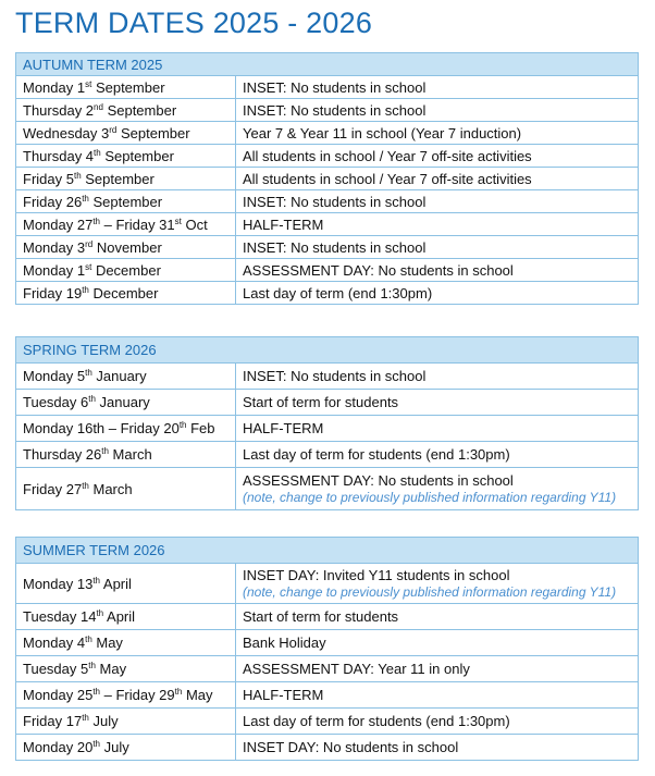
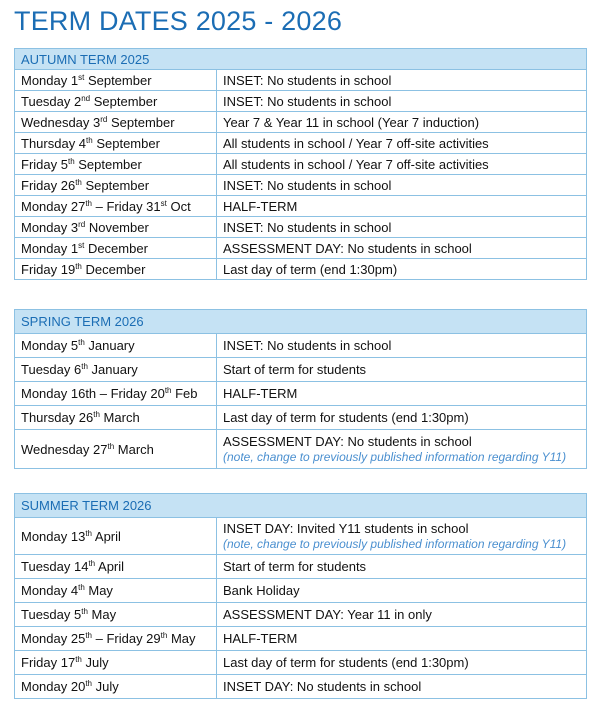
  TERM DATES 2025 - 2026
  AUTUMN TERM 2025
  Monday 1st September	INSET: No students in school
- Thursday 2nd September	INSET: No students in school
+ Tuesday 2nd September	INSET: No students in school
  Wednesday 3rd September	Year 7 & Year 11 in school (Year 7 induction)
  Thursday 4th September	All students in school / Year 7 off-site activities
  Friday 5th September	All students in school / Year 7 off-site activities
  Friday 26th September	INSET: No students in school
  Monday 27th – Friday 31st Oct	HALF-TERM
  Monday 3rd November	INSET: No students in school
  Monday 1st December	ASSESSMENT DAY: No students in school
  Friday 19th December	Last day of term (end 1:30pm)
  SPRING TERM 2026
  Monday 5th January	INSET: No students in school
  Tuesday 6th January	Start of term for students
  Monday 16th – Friday 20th Feb	HALF-TERM
  Thursday 26th March	Last day of term for students (end 1:30pm)
- Friday 27th March	ASSESSMENT DAY: No students in school(note, change to previously published information regarding Y11)
+ Wednesday 27th March	ASSESSMENT DAY: No students in school(note, change to previously published information regarding Y11)
  SUMMER TERM 2026
  Monday 13th April	INSET DAY: Invited Y11 students in school(note, change to previously published information regarding Y11)
  Tuesday 14th April	Start of term for students
  Monday 4th May	Bank Holiday
  Tuesday 5th May	ASSESSMENT DAY: Year 11 in only
  Monday 25th – Friday 29th May	HALF-TERM
  Friday 17th July	Last day of term for students (end 1:30pm)
  Monday 20th July	INSET DAY: No students in school
